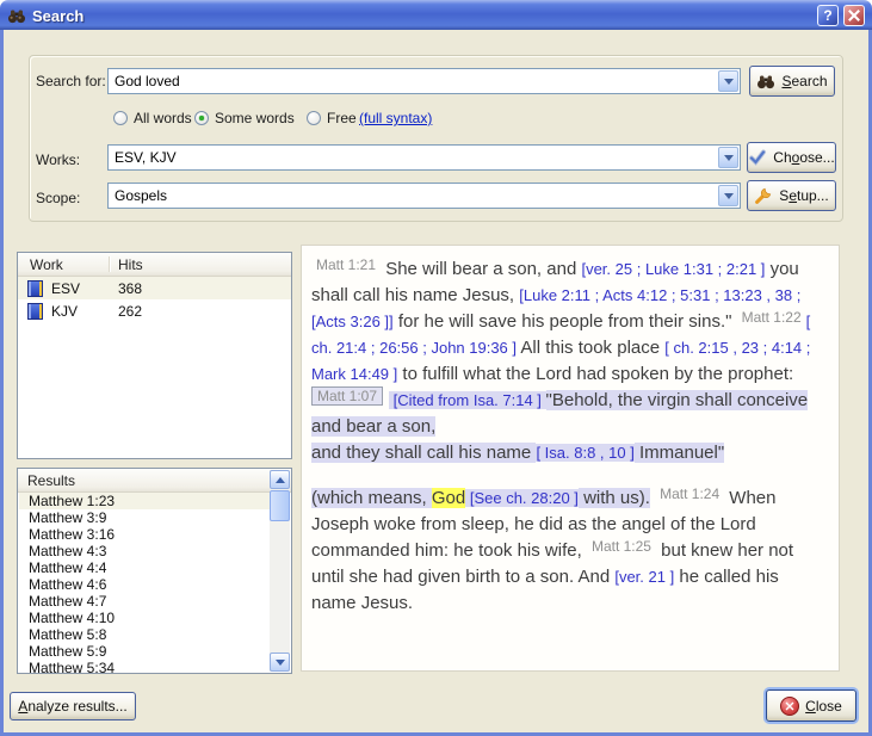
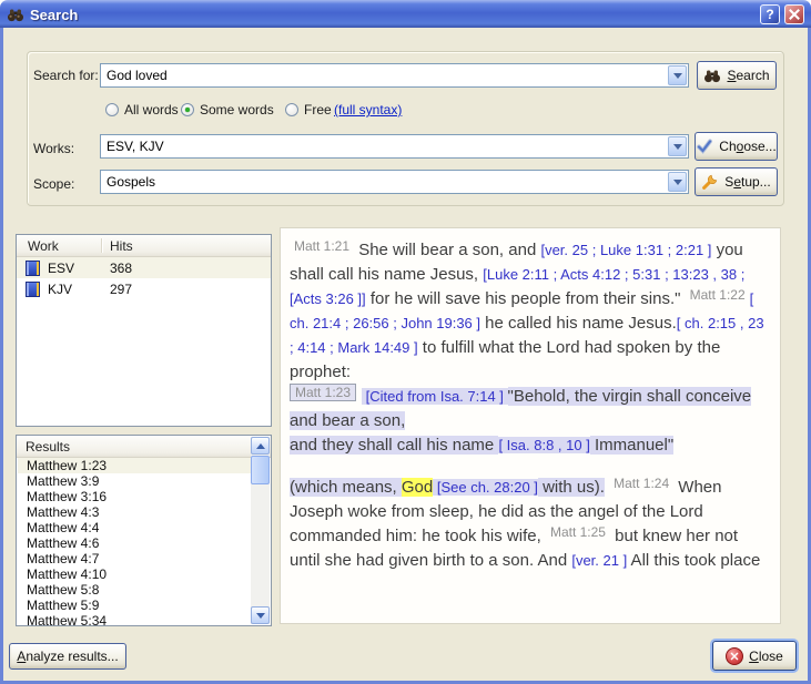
  Search
  ?
  Search for:
  God loved
  Search
  All words
  Some words
  Free
  (full syntax)
  Works:
  ESV, KJV
  Choose...
  Scope:
  Gospels
  Setup...
  Work
  Hits
  ESV
  368
  KJV
- 262
+ 297
  Results
  Matthew 1:23
  Matthew 3:9
  Matthew 3:16
  Matthew 4:3
  Matthew 4:4
  Matthew 4:6
  Matthew 4:7
  Matthew 4:10
  Matthew 5:8
  Matthew 5:9
  Matthew 5:34
- Matt 1:21 She will bear a son, and [ver. 25 ; Luke 1:31 ; 2:21 ] you shall call his name Jesus, [Luke 2:11 ; Acts 4:12 ; 5:31 ; 13:23 , 38 ; [Acts 3:26 ]] for he will save his people from their sins." Matt 1:22 [ ch. 21:4 ; 26:56 ; John 19:36 ] All this took place [ ch. 2:15 , 23 ; 4:14 ; Mark 14:49 ] to fulfill what the Lord had spoken by the prophet:
+ Matt 1:21 She will bear a son, and [ver. 25 ; Luke 1:31 ; 2:21 ] you shall call his name Jesus, [Luke 2:11 ; Acts 4:12 ; 5:31 ; 13:23 , 38 ; [Acts 3:26 ]] for he will save his people from their sins." Matt 1:22 [ ch. 21:4 ; 26:56 ; John 19:36 ] he called his name Jesus.[ ch. 2:15 , 23 ; 4:14 ; Mark 14:49 ] to fulfill what the Lord had spoken by the prophet:
- Matt 1:07 [Cited from Isa. 7:14 ] "Behold, the virgin shall conceive and bear a son,
+ Matt 1:23 [Cited from Isa. 7:14 ] "Behold, the virgin shall conceive and bear a son,
- and they shall call his name [ Isa. 8:8 , 10 ] Immanuel"(which means, God [See ch. 28:20 ] with us). Matt 1:24 When Joseph woke from sleep, he did as the angel of the Lord commanded him: he took his wife, Matt 1:25 but knew her not until she had given birth to a son. And [ver. 21 ] he called his name Jesus.
+ and they shall call his name [ Isa. 8:8 , 10 ] Immanuel"(which means, God [See ch. 28:20 ] with us). Matt 1:24 When Joseph woke from sleep, he did as the angel of the Lord commanded him: he took his wife, Matt 1:25 but knew her not until she had given birth to a son. And [ver. 21 ] All this took place
  Analyze results...
  Close
